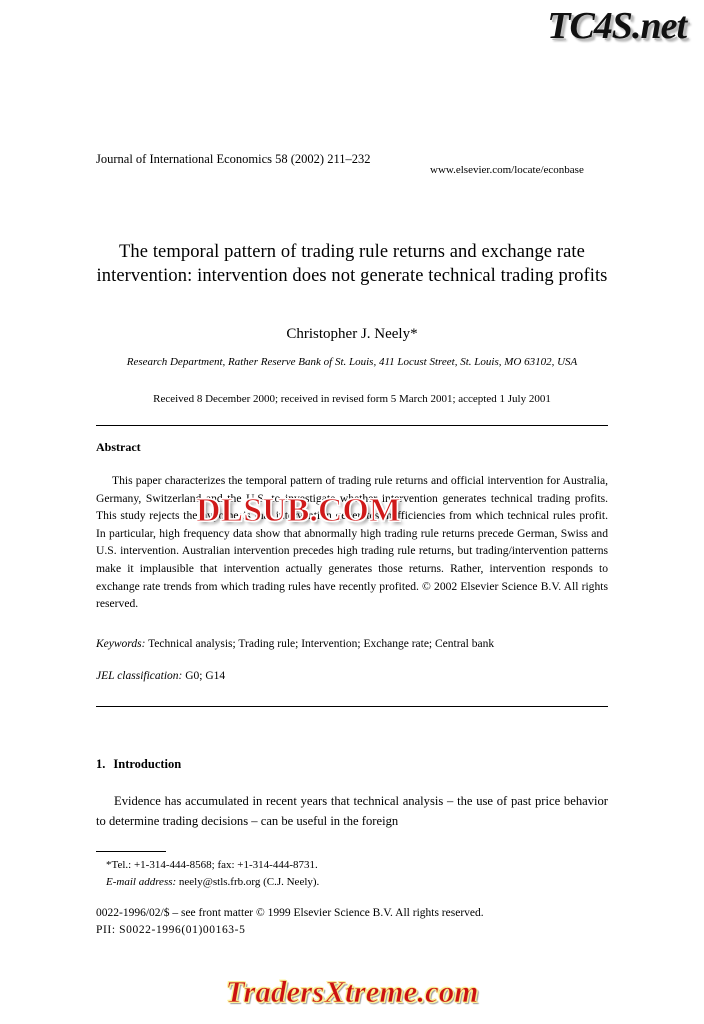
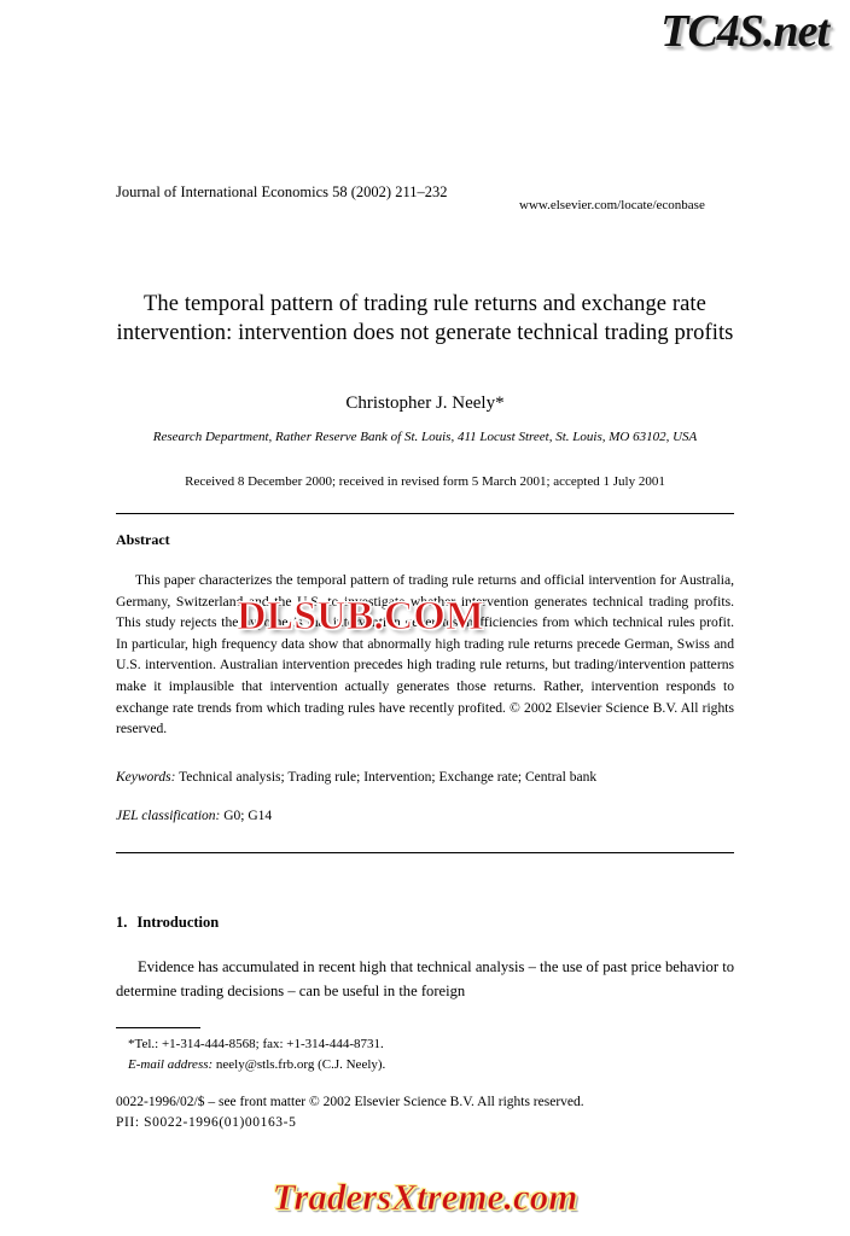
  TC4S.net
  Journal of International Economics 58 (2002) 211–232
  www.elsevier.com/locate/econbase
  The temporal pattern of trading rule returns and exchange rate intervention: intervention does not generate technical trading profits
  Christopher J. Neely*
  Research Department, Rather Reserve Bank of St. Louis, 411 Locust Street, St. Louis, MO 63102, USA
  Received 8 December 2000; received in revised form 5 March 2001; accepted 1 July 2001
  Abstract
  This paper characterizes the temporal pattern of trading rule returns and official intervention for Australia, Germany, Switzerland and the U.S. to investigate whether intervention generates technical trading profits. This study rejects the hypothesis that intervention generates inefficiencies from which technical rules profit. In particular, high frequency data show that abnormally high trading rule returns precede German, Swiss and U.S. intervention. Australian intervention precedes high trading rule returns, but trading/intervention patterns make it implausible that intervention actually generates those returns. Rather, intervention responds to exchange rate trends from which trading rules have recently profited. © 2002 Elsevier Science B.V. All rights reserved.
  Keywords: Technical analysis; Trading rule; Intervention; Exchange rate; Central bank
  JEL classification: G0; G14
  1. Introduction
- Evidence has accumulated in recent years that technical analysis – the use of past price behavior to determine trading decisions – can be useful in the foreign
+ Evidence has accumulated in recent high that technical analysis – the use of past price behavior to determine trading decisions – can be useful in the foreign
  DLSUB.COM
  *Tel.: +1-314-444-8568; fax: +1-314-444-8731.
  E-mail address: neely@stls.frb.org (C.J. Neely).
- 0022-1996/02/$ – see front matter © 1999 Elsevier Science B.V. All rights reserved.
+ 0022-1996/02/$ – see front matter © 2002 Elsevier Science B.V. All rights reserved.
  PII: S0022-1996(01)00163-5
  TradersXtreme.com
